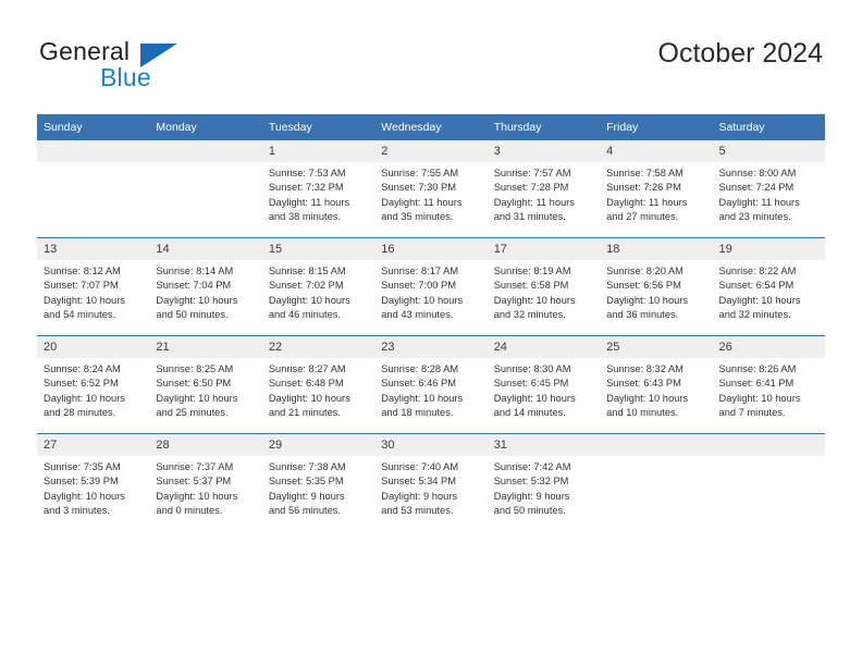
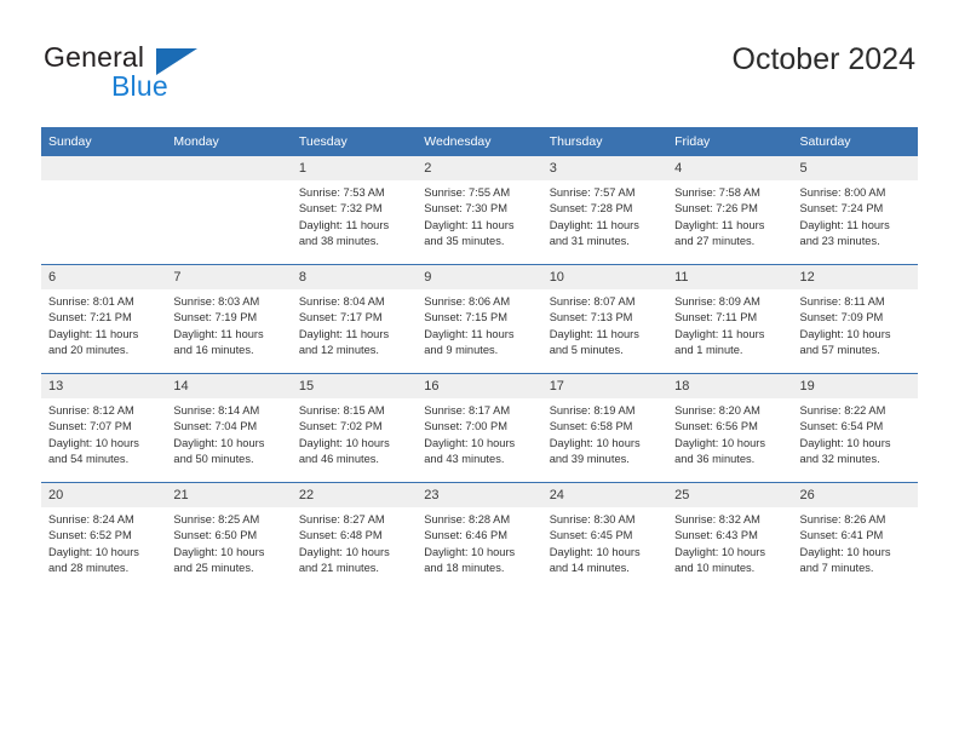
  General
  Blue
  October 2024
  Sunday	Monday	Tuesday	Wednesday	Thursday	Friday	Saturday
  		1Sunrise: 7:53 AMSunset: 7:32 PMDaylight: 11 hoursand 38 minutes.	2Sunrise: 7:55 AMSunset: 7:30 PMDaylight: 11 hoursand 35 minutes.	3Sunrise: 7:57 AMSunset: 7:28 PMDaylight: 11 hoursand 31 minutes.	4Sunrise: 7:58 AMSunset: 7:26 PMDaylight: 11 hoursand 27 minutes.	5Sunrise: 8:00 AMSunset: 7:24 PMDaylight: 11 hoursand 23 minutes.
+ 6Sunrise: 8:01 AMSunset: 7:21 PMDaylight: 11 hoursand 20 minutes.	7Sunrise: 8:03 AMSunset: 7:19 PMDaylight: 11 hoursand 16 minutes.	8Sunrise: 8:04 AMSunset: 7:17 PMDaylight: 11 hoursand 12 minutes.	9Sunrise: 8:06 AMSunset: 7:15 PMDaylight: 11 hoursand 9 minutes.	10Sunrise: 8:07 AMSunset: 7:13 PMDaylight: 11 hoursand 5 minutes.	11Sunrise: 8:09 AMSunset: 7:11 PMDaylight: 11 hoursand 1 minute.	12Sunrise: 8:11 AMSunset: 7:09 PMDaylight: 10 hoursand 57 minutes.
- 13Sunrise: 8:12 AMSunset: 7:07 PMDaylight: 10 hoursand 54 minutes.	14Sunrise: 8:14 AMSunset: 7:04 PMDaylight: 10 hoursand 50 minutes.	15Sunrise: 8:15 AMSunset: 7:02 PMDaylight: 10 hoursand 46 minutes.	16Sunrise: 8:17 AMSunset: 7:00 PMDaylight: 10 hoursand 43 minutes.	17Sunrise: 8:19 AMSunset: 6:58 PMDaylight: 10 hoursand 32 minutes.	18Sunrise: 8:20 AMSunset: 6:56 PMDaylight: 10 hoursand 36 minutes.	19Sunrise: 8:22 AMSunset: 6:54 PMDaylight: 10 hoursand 32 minutes.
+ 13Sunrise: 8:12 AMSunset: 7:07 PMDaylight: 10 hoursand 54 minutes.	14Sunrise: 8:14 AMSunset: 7:04 PMDaylight: 10 hoursand 50 minutes.	15Sunrise: 8:15 AMSunset: 7:02 PMDaylight: 10 hoursand 46 minutes.	16Sunrise: 8:17 AMSunset: 7:00 PMDaylight: 10 hoursand 43 minutes.	17Sunrise: 8:19 AMSunset: 6:58 PMDaylight: 10 hoursand 39 minutes.	18Sunrise: 8:20 AMSunset: 6:56 PMDaylight: 10 hoursand 36 minutes.	19Sunrise: 8:22 AMSunset: 6:54 PMDaylight: 10 hoursand 32 minutes.
  20Sunrise: 8:24 AMSunset: 6:52 PMDaylight: 10 hoursand 28 minutes.	21Sunrise: 8:25 AMSunset: 6:50 PMDaylight: 10 hoursand 25 minutes.	22Sunrise: 8:27 AMSunset: 6:48 PMDaylight: 10 hoursand 21 minutes.	23Sunrise: 8:28 AMSunset: 6:46 PMDaylight: 10 hoursand 18 minutes.	24Sunrise: 8:30 AMSunset: 6:45 PMDaylight: 10 hoursand 14 minutes.	25Sunrise: 8:32 AMSunset: 6:43 PMDaylight: 10 hoursand 10 minutes.	26Sunrise: 8:26 AMSunset: 6:41 PMDaylight: 10 hoursand 7 minutes.
- 27Sunrise: 7:35 AMSunset: 5:39 PMDaylight: 10 hoursand 3 minutes.	28Sunrise: 7:37 AMSunset: 5:37 PMDaylight: 10 hoursand 0 minutes.	29Sunrise: 7:38 AMSunset: 5:35 PMDaylight: 9 hoursand 56 minutes.	30Sunrise: 7:40 AMSunset: 5:34 PMDaylight: 9 hoursand 53 minutes.	31Sunrise: 7:42 AMSunset: 5:32 PMDaylight: 9 hoursand 50 minutes.
